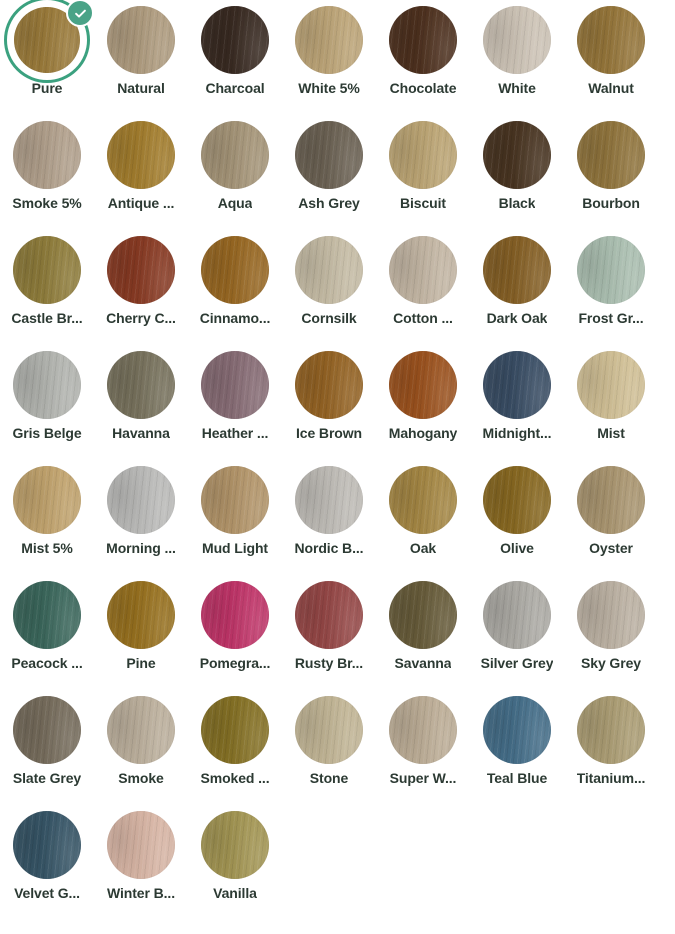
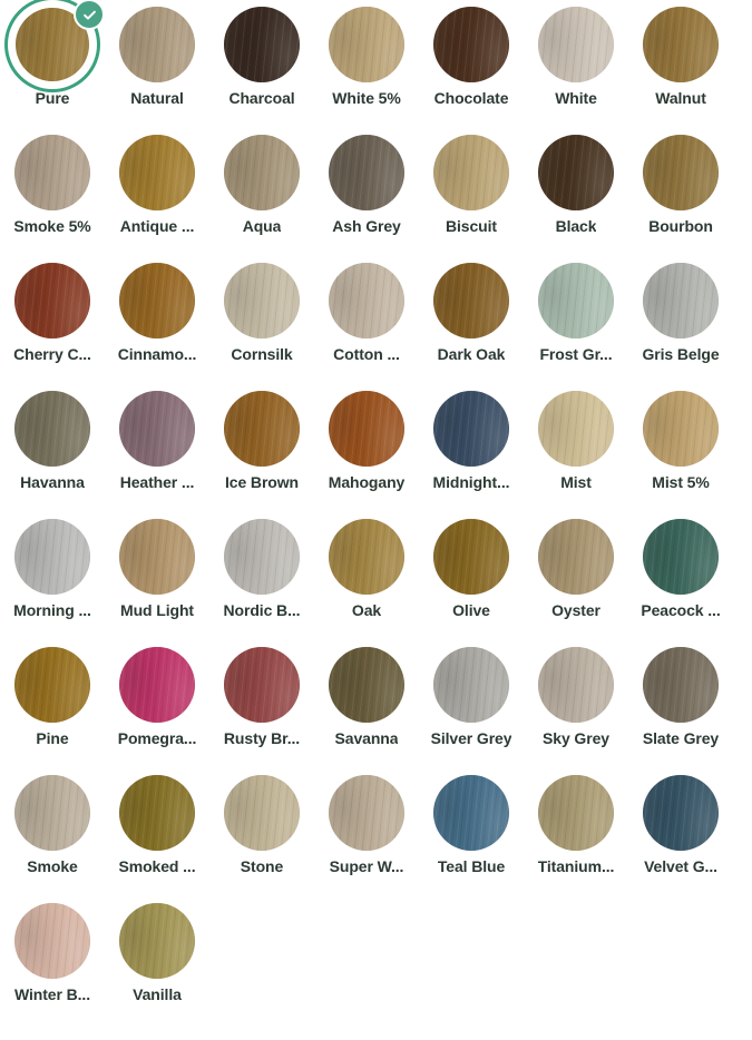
  Pure
  Natural
  Charcoal
  White 5%
  Chocolate
  White
  Walnut
  Smoke 5%
  Antique ...
  Aqua
  Ash Grey
  Biscuit
  Black
  Bourbon
- Castle Br...
  Cherry C...
  Cinnamo...
  Cornsilk
  Cotton ...
  Dark Oak
  Frost Gr...
  Gris Belge
  Havanna
  Heather ...
  Ice Brown
  Mahogany
  Midnight...
  Mist
  Mist 5%
  Morning ...
  Mud Light
  Nordic B...
  Oak
  Olive
  Oyster
  Peacock ...
  Pine
  Pomegra...
  Rusty Br...
  Savanna
  Silver Grey
  Sky Grey
  Slate Grey
  Smoke
  Smoked ...
  Stone
  Super W...
  Teal Blue
  Titanium...
  Velvet G...
  Winter B...
  Vanilla
